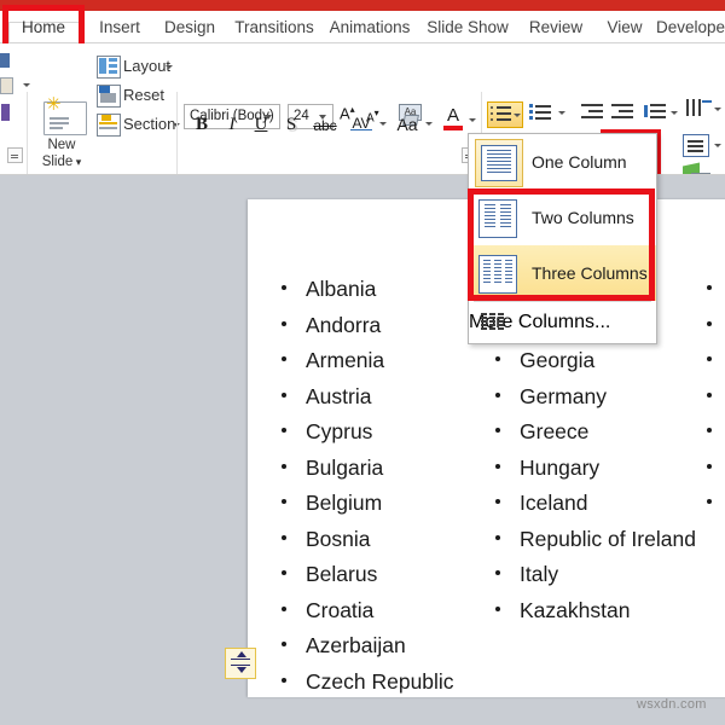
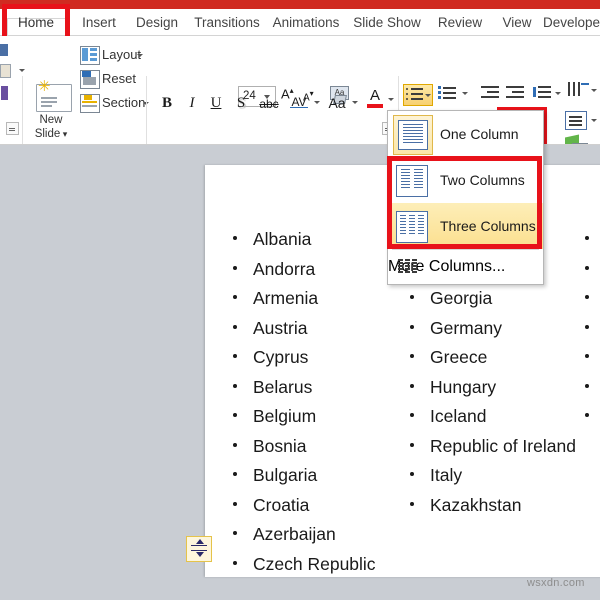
  Home
  Insert
  Design
  Transitions
  Animations
  Slide Show
  Review
  View
  Develope
  ✳
  New
  Slide ▾
  Layout
  Reset
  Section
- Calibri (Body)
  24
  A▴
  A▾
  Aa
  B
  I
  U
  S
  abc
  AV
  Aa
  A
  Albania
  Andorra
  Armenia
  Austria
  Cyprus
- Bulgaria
+ Belarus
  Belgium
  Bosnia
- Belarus
+ Bulgaria
  Croatia
  Azerbaijan
  Czech Republic
  Georgia
  Germany
  Greece
  Hungary
  Iceland
  Republic of Ireland
  Italy
  Kazakhstan
  One Column
  Two Columns
  Three Columns
  More Columns...
  wsxdn.com
